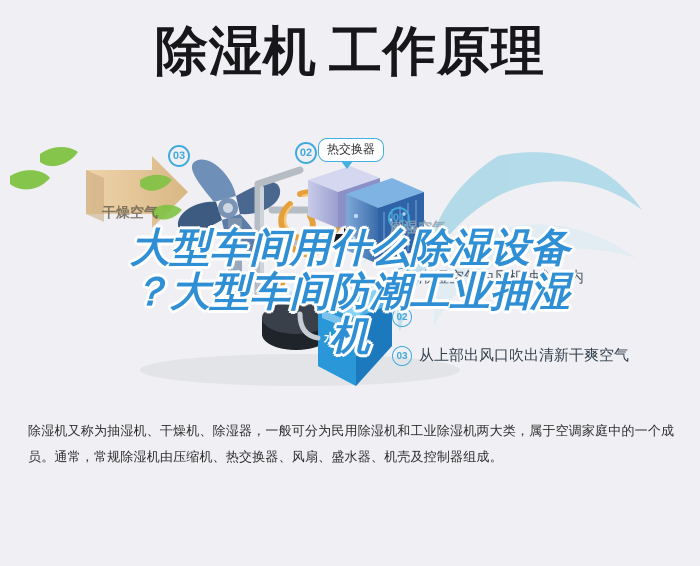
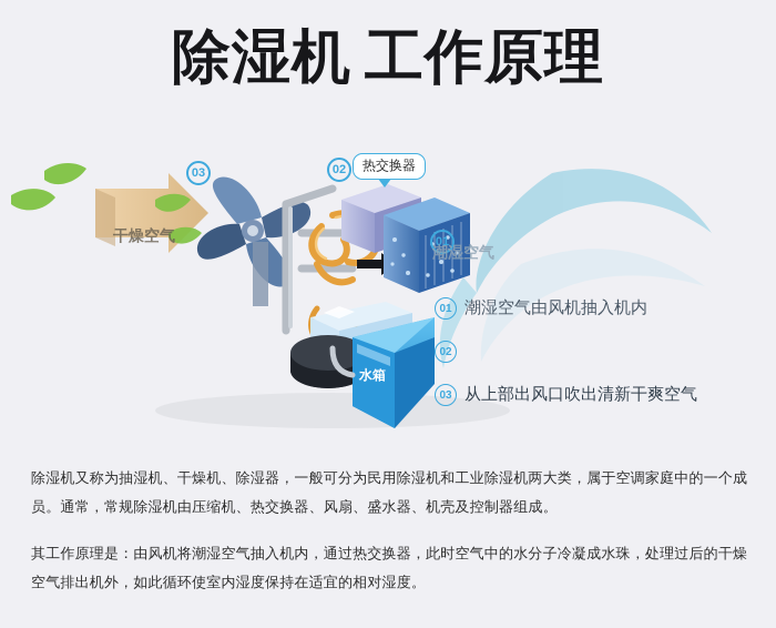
  除湿机 工作原理
  03
  02
  01
  热交换器
  干燥空气
  潮湿空气
  水箱
  01
  潮湿空气由风机抽入机内
  02
  03
  从上部出风口吹出清新干爽空气
- 大型车间用什么除湿设备
- ？大型车间防潮工业抽湿
- 机
  除湿机又称为抽湿机、干燥机、除湿器，一般可分为民用除湿机和工业除湿机两大类，属于空调家庭中的一个成员。通常，常规除湿机由压缩机、热交换器、风扇、盛水器、机壳及控制器组成。
+ 其工作原理是：由风机将潮湿空气抽入机内，通过热交换器，此时空气中的水分子冷凝成水珠，处理过后的干燥空气排出机外，如此循环使室内湿度保持在适宜的相对湿度。
